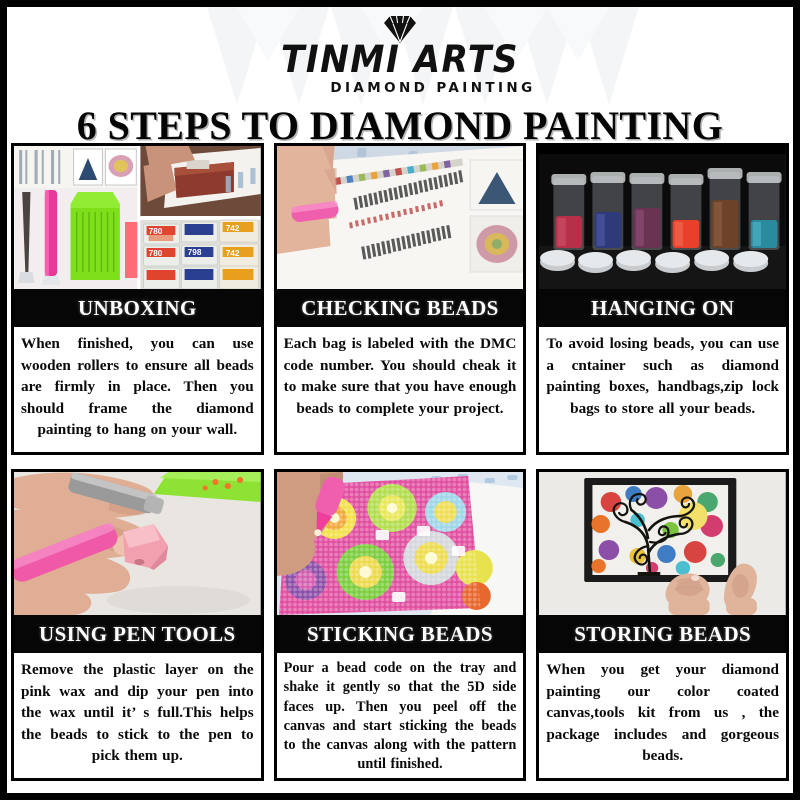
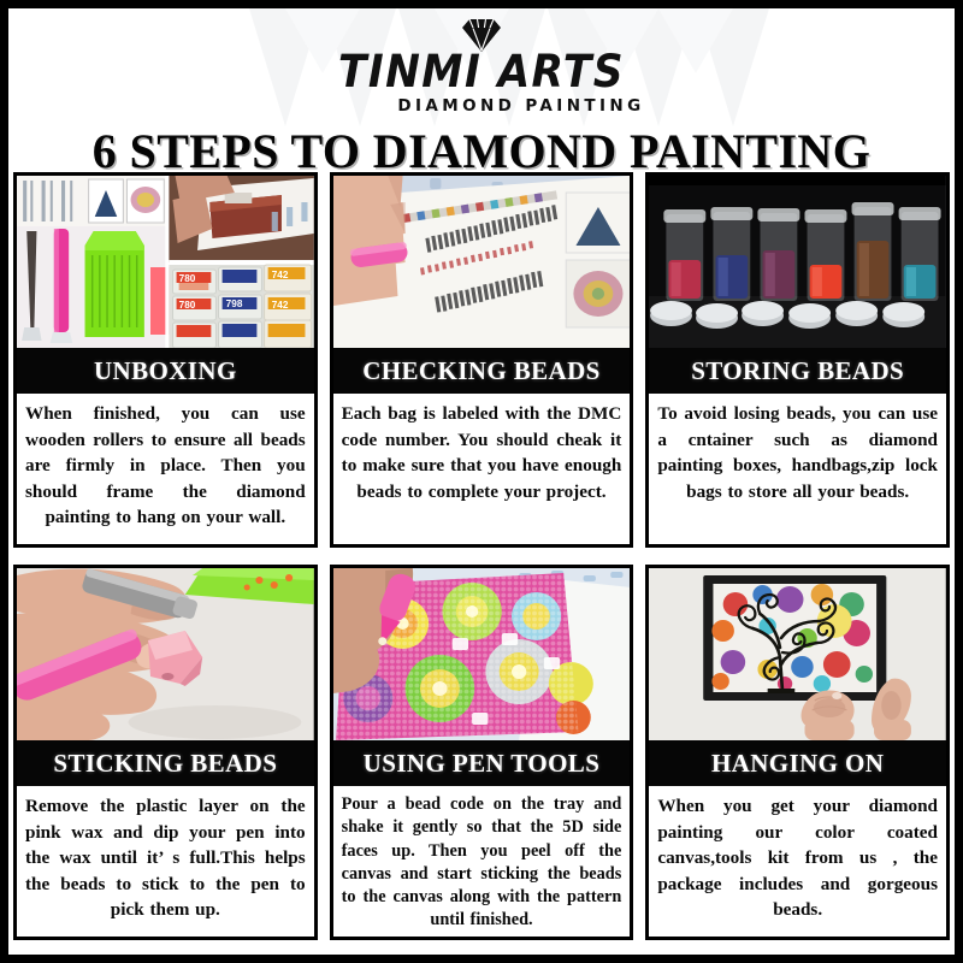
  TINMI ARTS
  DIAMOND PAINTING
  6 STEPS TO DIAMOND PAINTING
  780
  742
  780
  798
  742
  UNBOXING
  When finished, you can use wooden rollers to ensure all beads are firmly in place. Then you should frame the diamond painting to hang on your wall.
  CHECKING BEADS
  Each bag is labeled with the DMC code number. You should cheak it to make sure that you have enough beads to complete your project.
- HANGING ON
+ STORING BEADS
  To avoid losing beads, you can use a cntainer such as diamond painting boxes, handbags,zip lock bags to store all your beads.
- USING PEN TOOLS
+ STICKING BEADS
  Remove the plastic layer on the pink wax and dip your pen into the wax until it’ s full.This helps the beads to stick to the pen to pick them up.
- STICKING BEADS
+ USING PEN TOOLS
  Pour a bead code on the tray and shake it gently so that the 5D side faces up. Then you peel off the canvas and start sticking the beads to the canvas along with the pattern until finished.
- STORING BEADS
+ HANGING ON
  When you get your diamond painting our color coated canvas,tools kit from us , the package includes and gorgeous beads.
